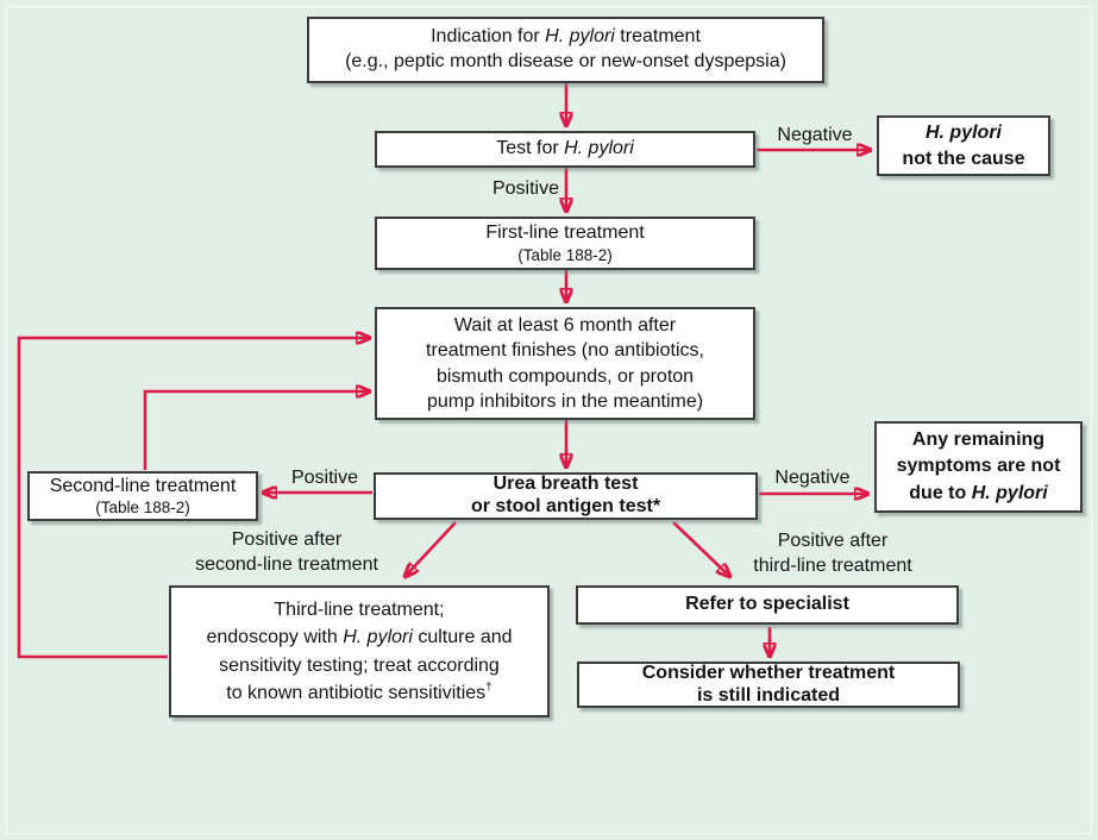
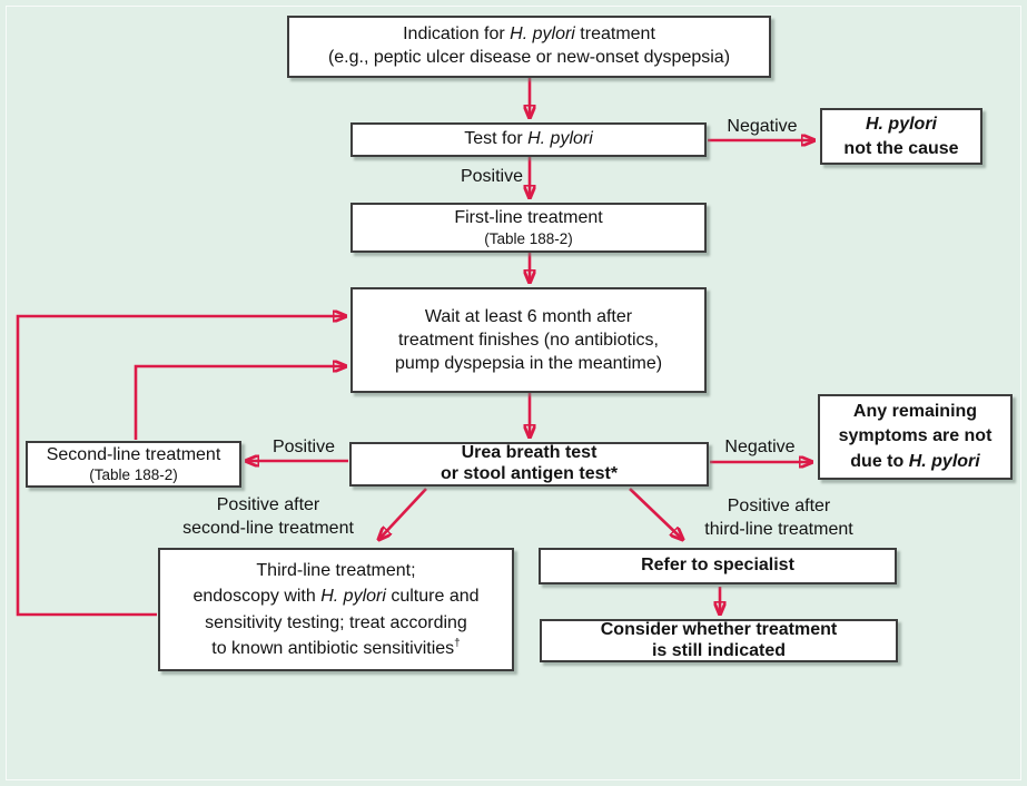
  Indication for H. pylori treatment
- (e.g., peptic month disease or new-onset dyspepsia)
+ (e.g., peptic ulcer disease or new-onset dyspepsia)
  Test for H. pylori
  H. pylori
  not the cause
  First-line treatment
  (Table 188-2)
  Wait at least 6 month after
  treatment finishes (no antibiotics,
- bismuth compounds, or proton
- pump inhibitors in the meantime)
+ pump dyspepsia in the meantime)
  Urea breath test
  or stool antigen test*
  Any remaining
  symptoms are not
  due to H. pylori
  Second-line treatment
  (Table 188-2)
  Third-line treatment;
  endoscopy with H. pylori culture and
  sensitivity testing; treat according
  to known antibiotic sensitivities†
  Refer to specialist
  Consider whether treatment
  is still indicated
  Negative
  Positive
  Positive
  Negative
  Positive after
  second-line treatment
  Positive after
  third-line treatment
